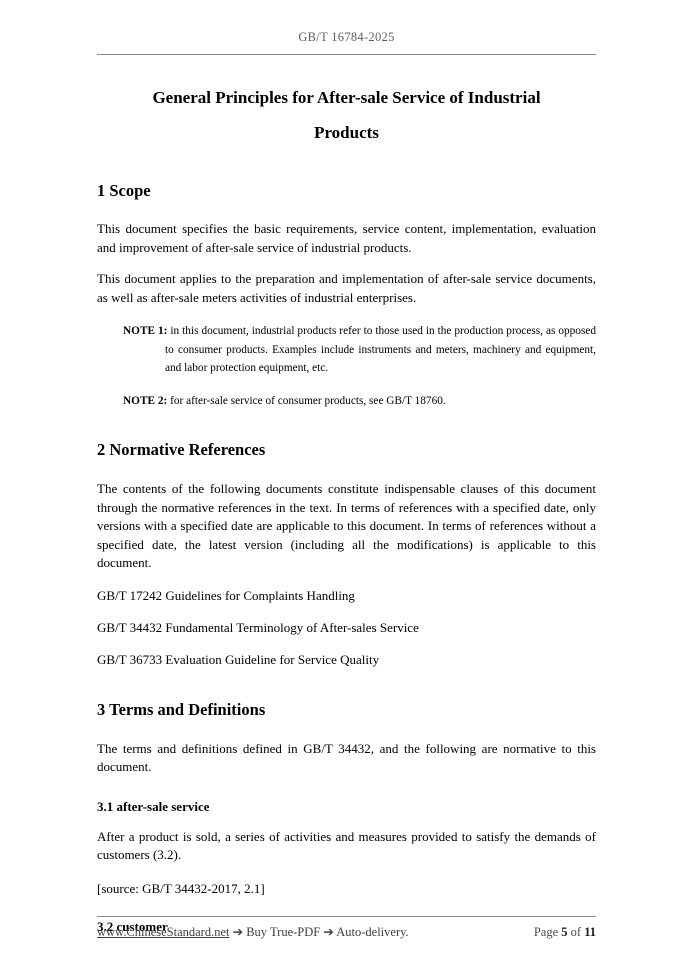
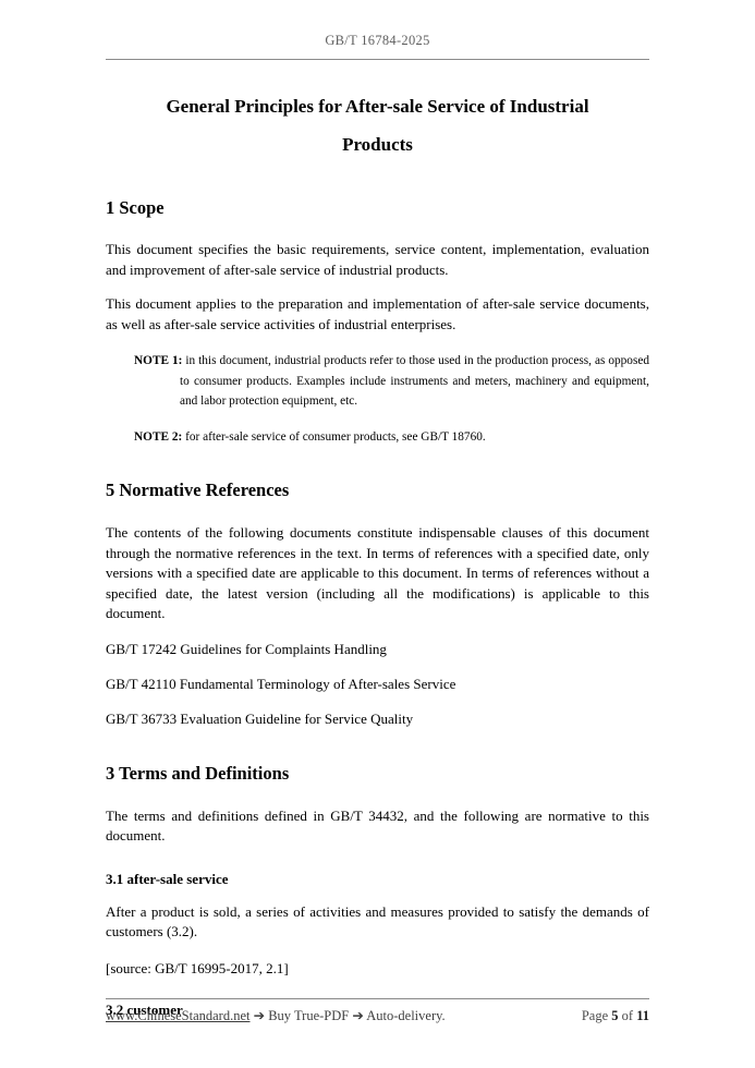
  GB/T 16784-2025
  General Principles for After-sale Service of Industrial
  Products
  1 Scope
  This document specifies the basic requirements, service content, implementation, evaluation and improvement of after-sale service of industrial products.
- This document applies to the preparation and implementation of after-sale service documents, as well as after-sale meters activities of industrial enterprises.
+ This document applies to the preparation and implementation of after-sale service documents, as well as after-sale service activities of industrial enterprises.
  NOTE 1: in this document, industrial products refer to those used in the production process, as opposed to consumer products. Examples include instruments and meters, machinery and equipment, and labor protection equipment, etc.
  NOTE 2: for after-sale service of consumer products, see GB/T 18760.
- 2 Normative References
+ 5 Normative References
  The contents of the following documents constitute indispensable clauses of this document through the normative references in the text. In terms of references with a specified date, only versions with a specified date are applicable to this document. In terms of references without a specified date, the latest version (including all the modifications) is applicable to this document.
  GB/T 17242 Guidelines for Complaints Handling
- GB/T 34432 Fundamental Terminology of After-sales Service
+ GB/T 42110 Fundamental Terminology of After-sales Service
  GB/T 36733 Evaluation Guideline for Service Quality
  3 Terms and Definitions
  The terms and definitions defined in GB/T 34432, and the following are normative to this document.
  3.1 after-sale service
  After a product is sold, a series of activities and measures provided to satisfy the demands of customers (3.2).
- [source: GB/T 34432-2017, 2.1]
+ [source: GB/T 16995-2017, 2.1]
  3.2 customer
  www.ChineseStandard.net ➔ Buy True-PDF ➔ Auto-delivery.
  Page 5 of 11
